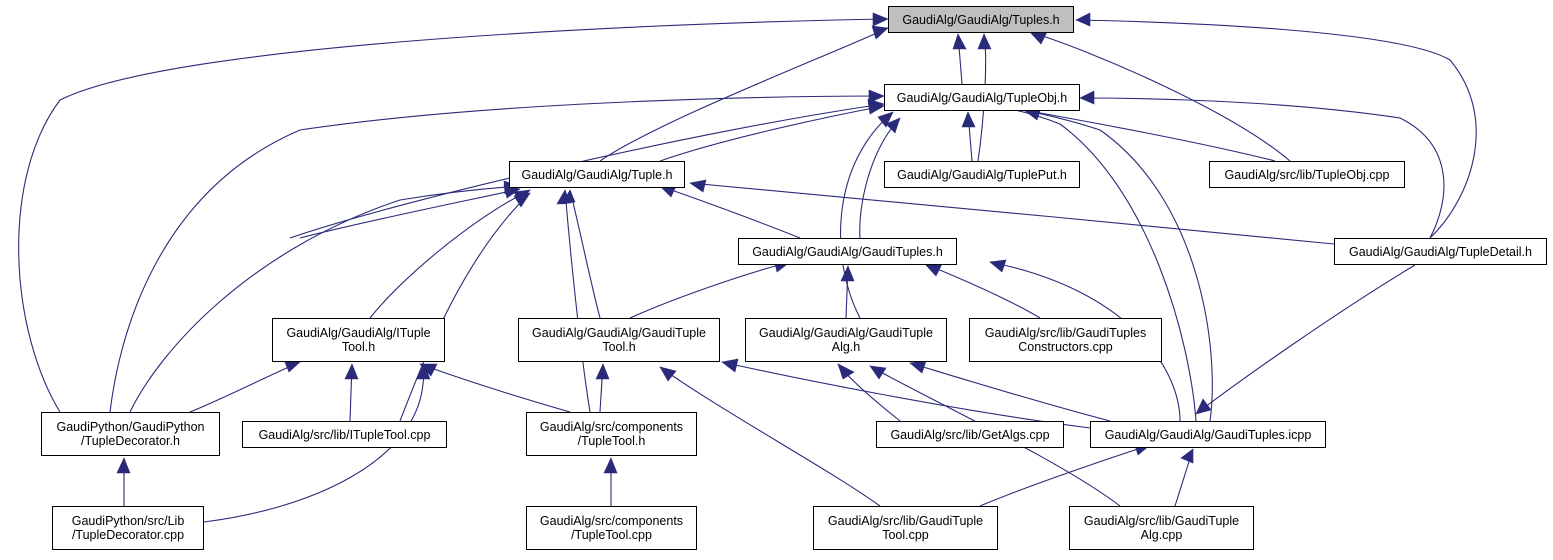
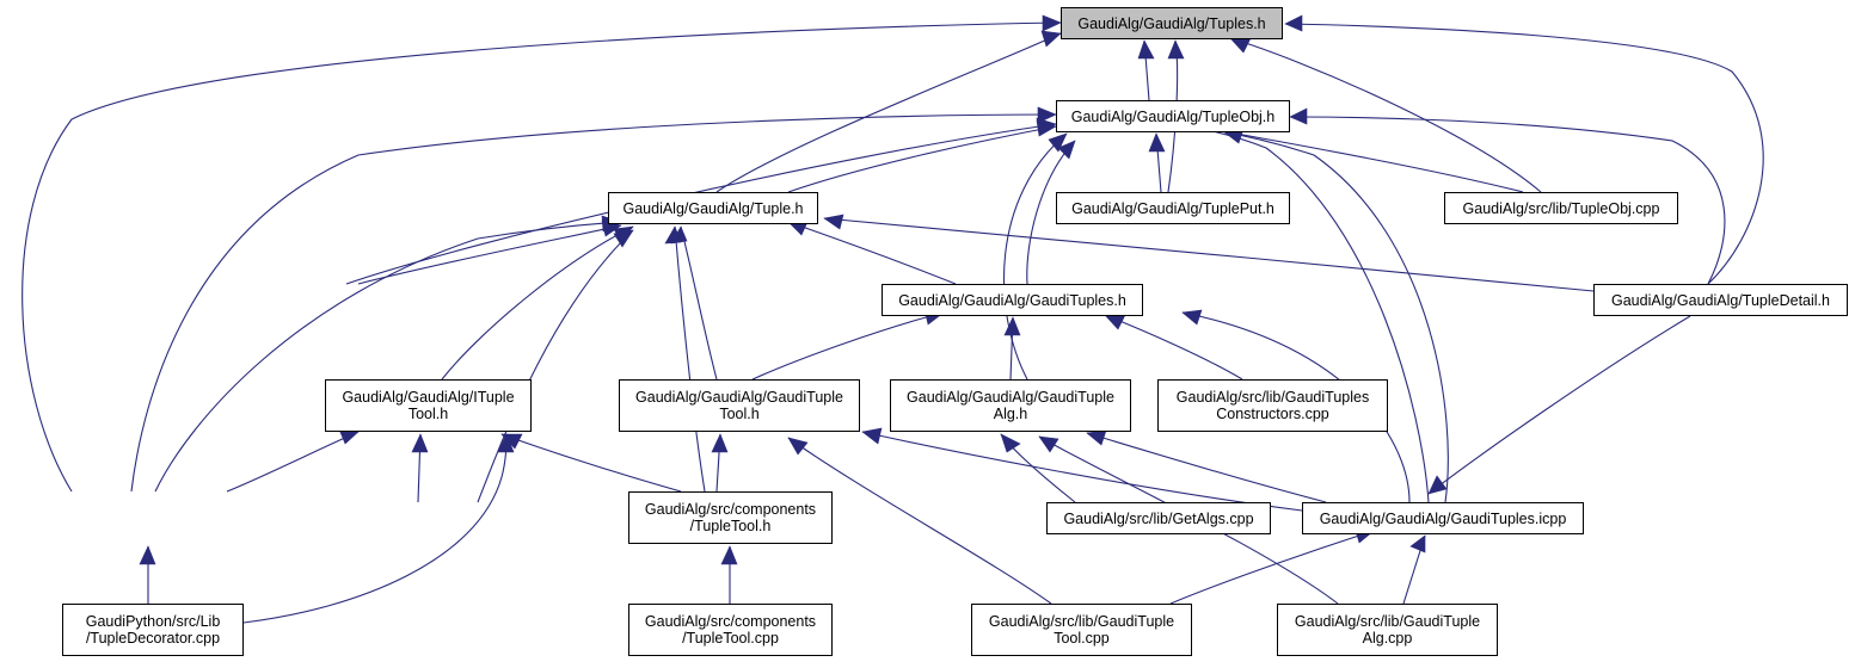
  GaudiAlg/GaudiAlg/Tuples.h
  GaudiAlg/GaudiAlg/TupleObj.h
  GaudiAlg/GaudiAlg/TuplePut.h
  GaudiAlg/src/lib/TupleObj.cpp
  GaudiAlg/GaudiAlg/Tuple.h
  GaudiAlg/GaudiAlg/TupleDetail.h
  GaudiAlg/GaudiAlg/GaudiTuples.h
  GaudiAlg/GaudiAlg/ITuple
  Tool.h
  GaudiAlg/GaudiAlg/GaudiTuple
  Tool.h
  GaudiAlg/GaudiAlg/GaudiTuple
  Alg.h
  GaudiAlg/src/lib/GaudiTuples
  Constructors.cpp
- GaudiPython/GaudiPython
- /TupleDecorator.h
- GaudiAlg/src/lib/ITupleTool.cpp
  GaudiAlg/src/components
  /TupleTool.h
  GaudiAlg/src/lib/GetAlgs.cpp
  GaudiAlg/GaudiAlg/GaudiTuples.icpp
  GaudiPython/src/Lib
  /TupleDecorator.cpp
  GaudiAlg/src/components
  /TupleTool.cpp
  GaudiAlg/src/lib/GaudiTuple
  Tool.cpp
  GaudiAlg/src/lib/GaudiTuple
  Alg.cpp
